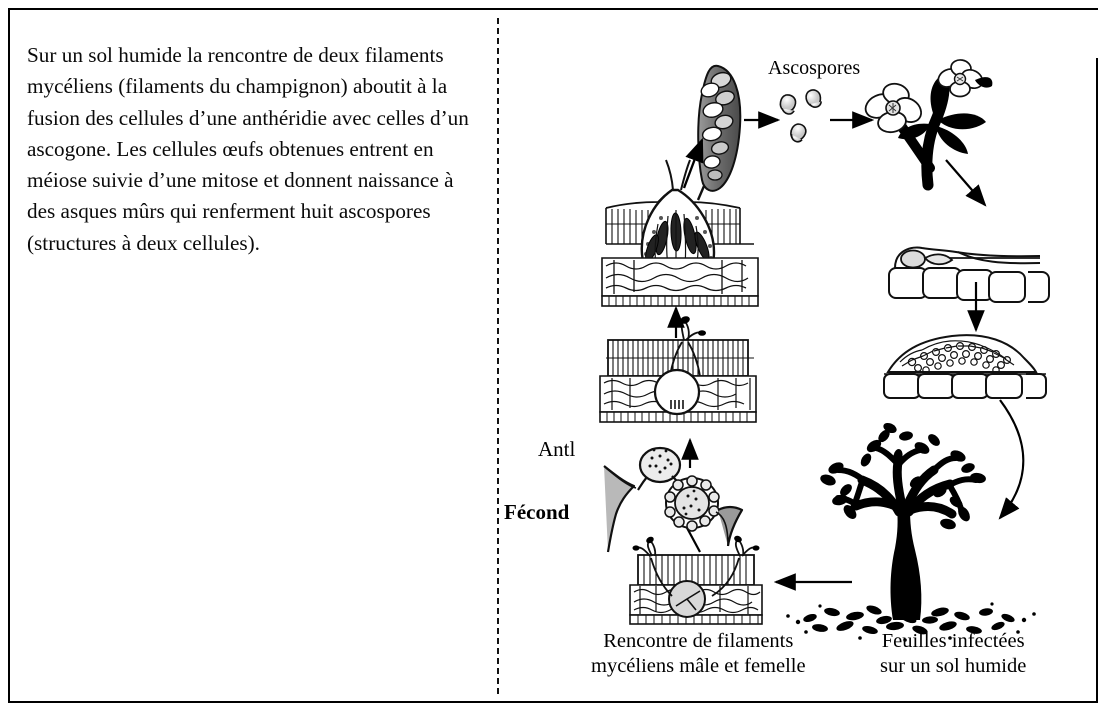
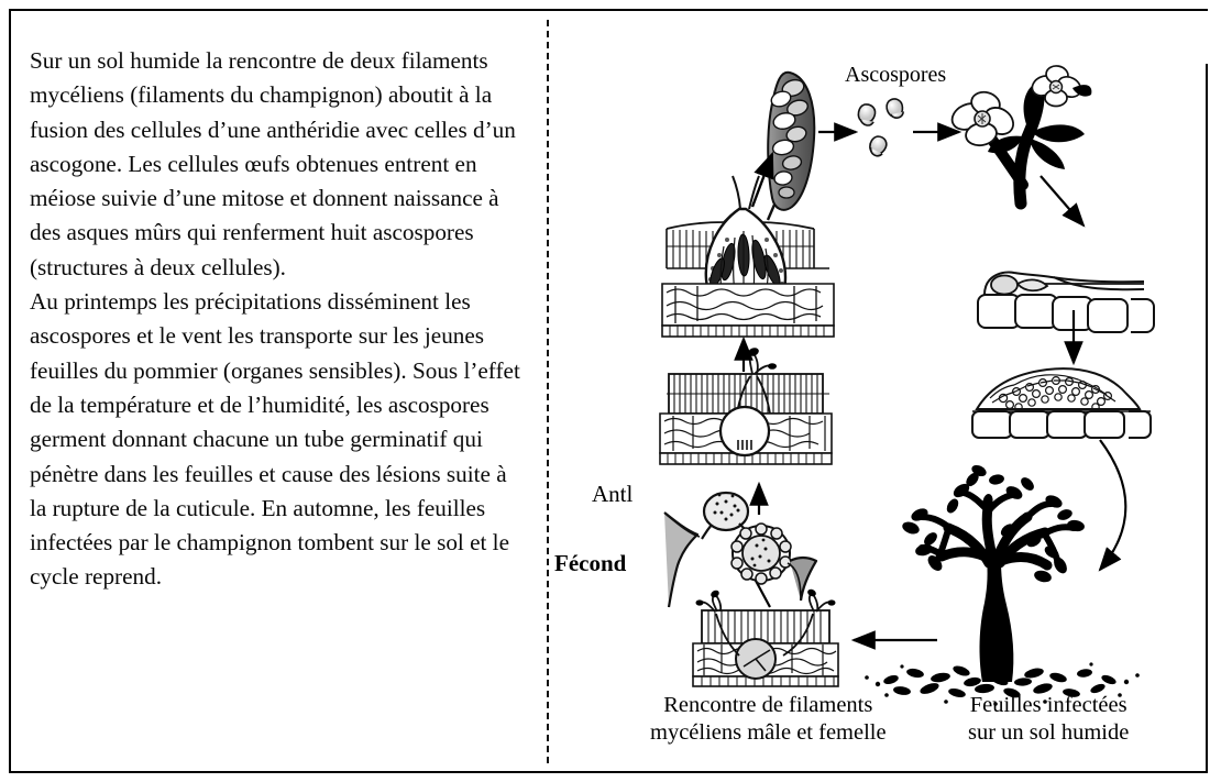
  Ascospores
  Antl
  Fécond
  Rencontre de filaments
  mycéliens mâle et femelle
  Feuilles infectées
  sur un sol humide
  Sur un sol humide la rencontre de deux filaments mycéliens (filaments du champignon) aboutit à la fusion des cellules d’une anthéridie avec celles d’un ascogone. Les cellules œufs obtenues entrent en méiose suivie d’une mitose et donnent naissance à des asques mûrs qui renferment huit ascospores (structures à deux cellules).
+ Au printemps les précipitations disséminent les ascospores et le vent les transporte sur les jeunes feuilles du pommier (organes sensibles). Sous l’effet de la température et de l’humidité, les ascospores germent donnant chacune un tube germinatif qui pénètre dans les feuilles et cause des lésions suite à la rupture de la cuticule. En automne, les feuilles infectées par le champignon tombent sur le sol et le cycle reprend.
